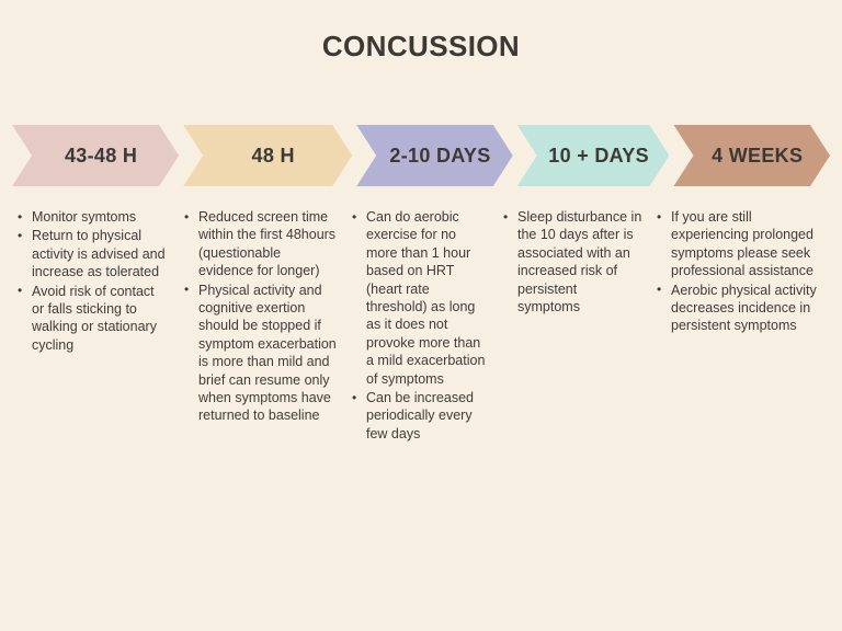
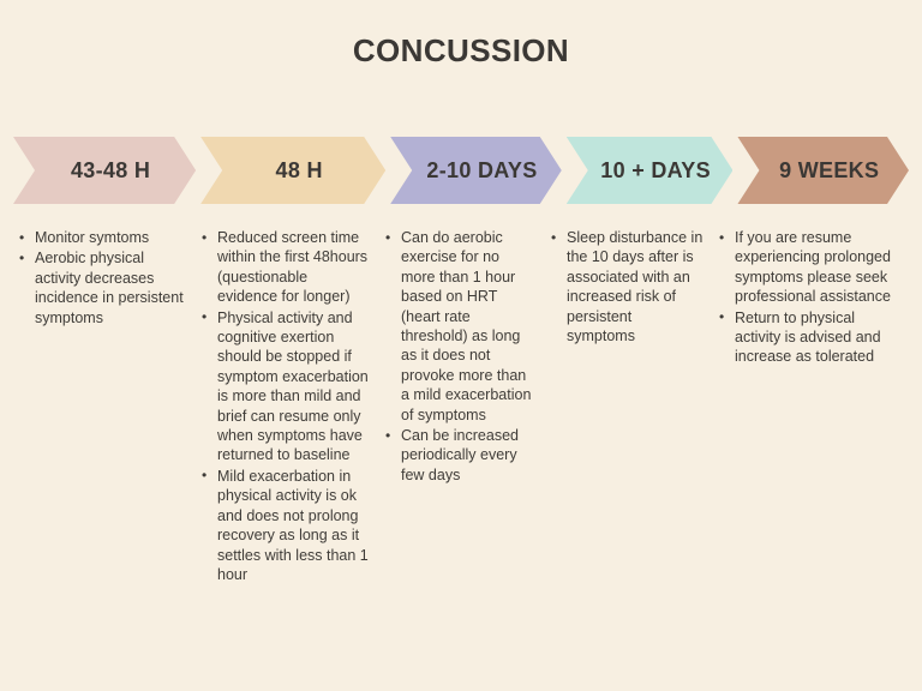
  CONCUSSION
  43-48 H
  48 H
  2-10 DAYS
  10 + DAYS
- 4 WEEKS
+ 9 WEEKS
  Monitor symtoms
- Return to physical activity is advised and increase as tolerated
+ Aerobic physical activity decreases incidence in persistent symptoms
- Avoid risk of contact or falls sticking to walking or stationary cycling
  Reduced screen time within the first 48hours (questionable evidence for longer)
  Physical activity and cognitive exertion should be stopped if symptom exacerbation is more than mild and brief can resume only when symptoms have returned to baseline
+ Mild exacerbation in physical activity is ok and does not prolong recovery as long as it settles with less than 1 hour
  Can do aerobic exercise for no more than 1 hour based on HRT (heart rate threshold) as long as it does not provoke more than a mild exacerbation of symptoms
  Can be increased periodically every few days
  Sleep disturbance in the 10 days after is associated with an increased risk of persistent symptoms
- If you are still experiencing prolonged symptoms please seek professional assistance
+ If you are resume experiencing prolonged symptoms please seek professional assistance
- Aerobic physical activity decreases incidence in persistent symptoms
+ Return to physical activity is advised and increase as tolerated
